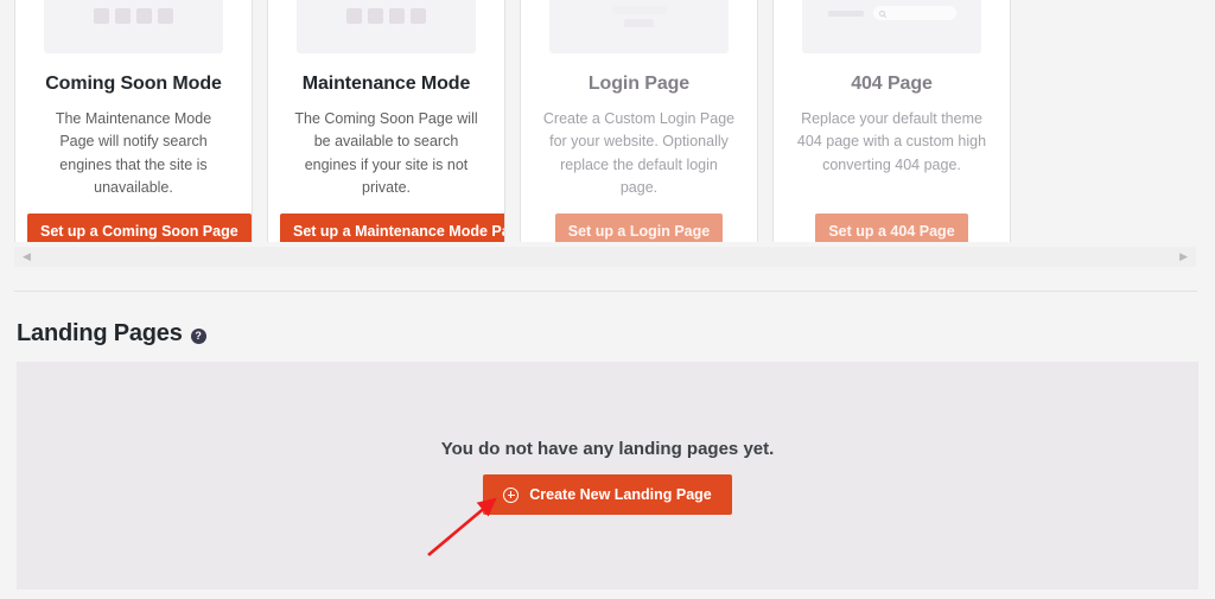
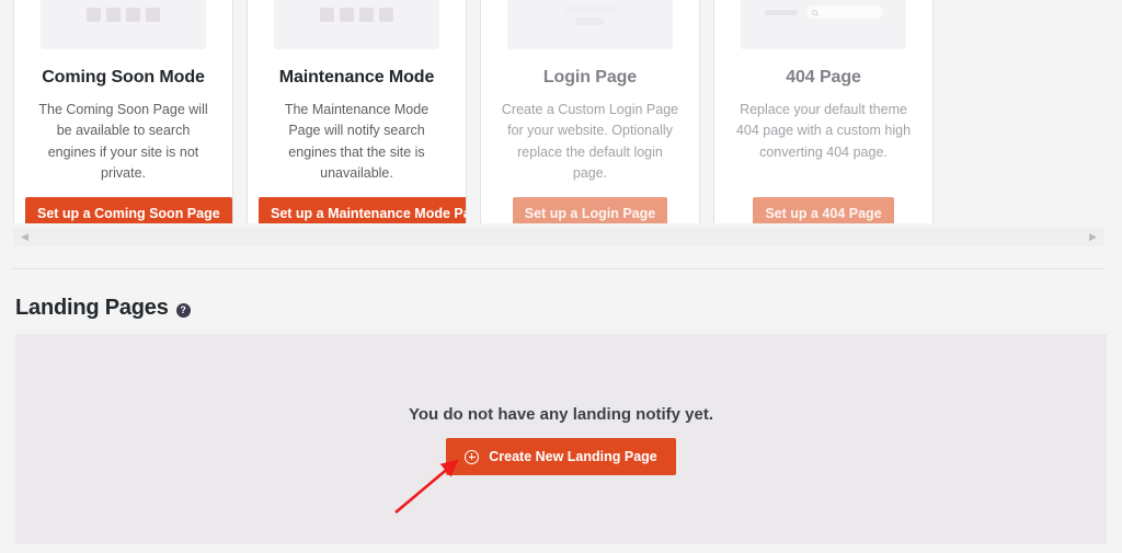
  Coming Soon Mode
- The Maintenance Mode Page will notify search engines that the site is unavailable.
+ The Coming Soon Page will be available to search engines if your site is not private.
  Set up a Coming Soon Page
  Maintenance Mode
- The Coming Soon Page will be available to search engines if your site is not private.
+ The Maintenance Mode Page will notify search engines that the site is unavailable.
  Set up a Maintenance Mode P
  Login Page
  Create a Custom Login Page for your website. Optionally replace the default login page.
  Set up a Login Page
  404 Page
  Replace your default theme 404 page with a custom high converting 404 page.
  Set up a 404 Page
  ◀
  ▶
  Landing Pages
  ?
- You do not have any landing pages yet.
+ You do not have any landing notify yet.
  Create New Landing Page
